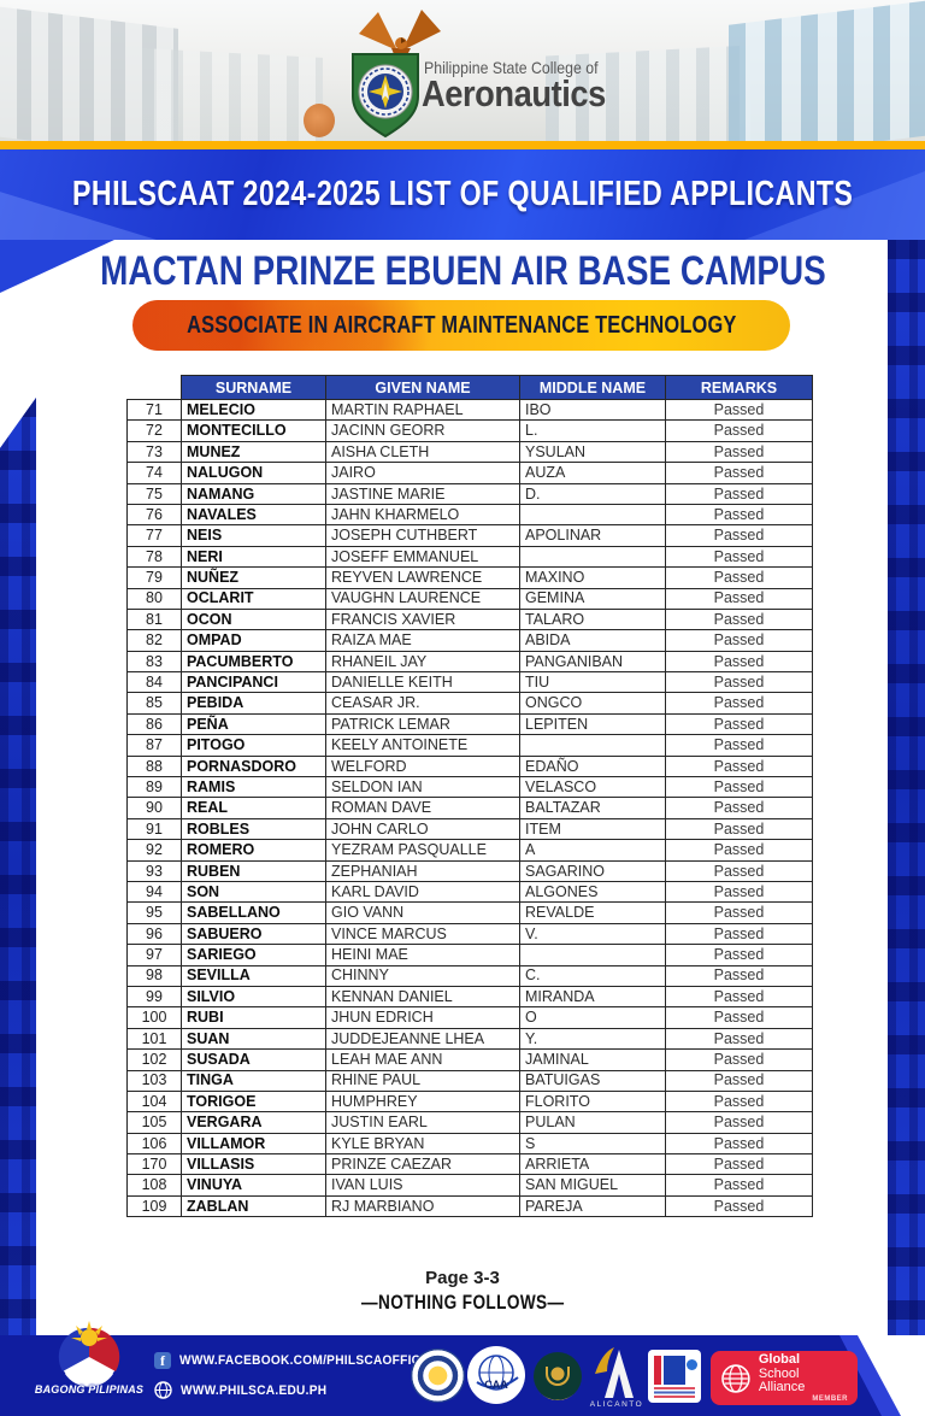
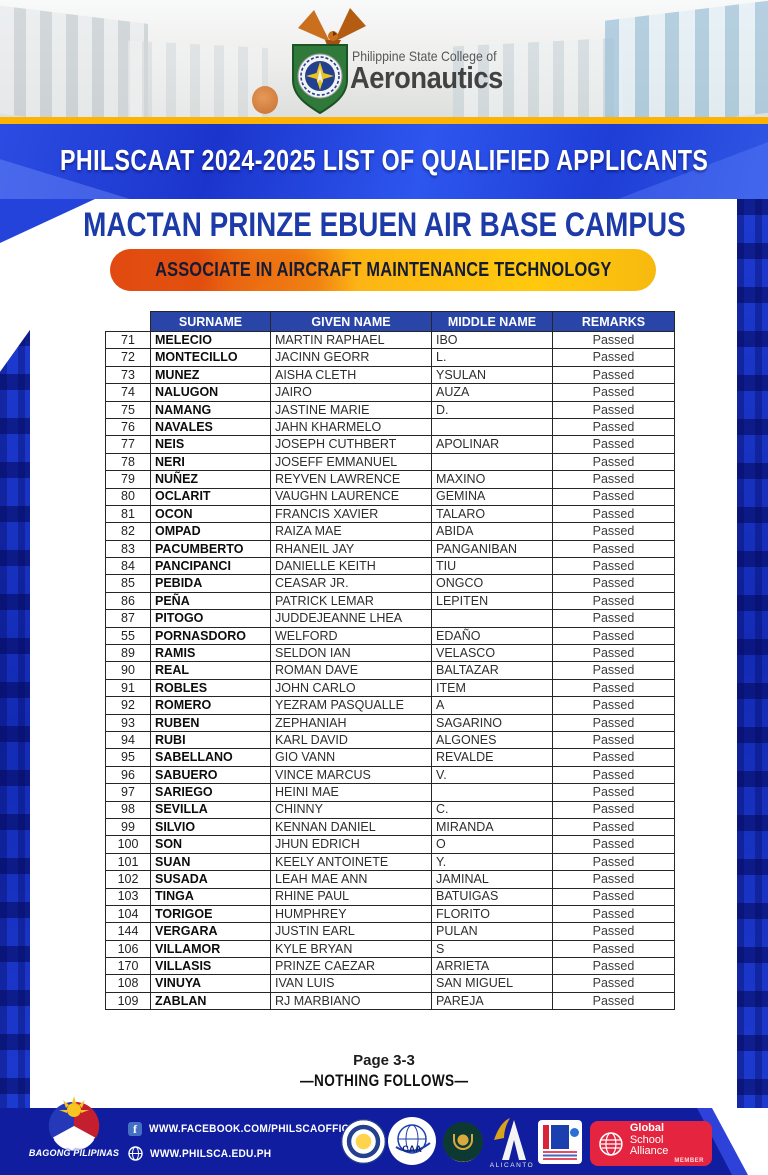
  Philippine State College of
  Aeronautics
  PHILSCAAT 2024-2025 LIST OF QUALIFIED APPLICANTS
  MACTAN PRINZE EBUEN AIR BASE CAMPUS
  ASSOCIATE IN AIRCRAFT MAINTENANCE TECHNOLOGY
  	SURNAME	GIVEN NAME	MIDDLE NAME	REMARKS
  71	MELECIO	MARTIN RAPHAEL	IBO	Passed
  72	MONTECILLO	JACINN GEORR	L.	Passed
  73	MUNEZ	AISHA CLETH	YSULAN	Passed
  74	NALUGON	JAIRO	AUZA	Passed
  75	NAMANG	JASTINE MARIE	D.	Passed
  76	NAVALES	JAHN KHARMELO		Passed
  77	NEIS	JOSEPH CUTHBERT	APOLINAR	Passed
  78	NERI	JOSEFF EMMANUEL		Passed
  79	NUÑEZ	REYVEN LAWRENCE	MAXINO	Passed
  80	OCLARIT	VAUGHN LAURENCE	GEMINA	Passed
  81	OCON	FRANCIS XAVIER	TALARO	Passed
  82	OMPAD	RAIZA MAE	ABIDA	Passed
  83	PACUMBERTO	RHANEIL JAY	PANGANIBAN	Passed
  84	PANCIPANCI	DANIELLE KEITH	TIU	Passed
  85	PEBIDA	CEASAR JR.	ONGCO	Passed
  86	PEÑA	PATRICK LEMAR	LEPITEN	Passed
- 87	PITOGO	KEELY ANTOINETE		Passed
+ 87	PITOGO	JUDDEJEANNE LHEA		Passed
- 88	PORNASDORO	WELFORD	EDAÑO	Passed
+ 55	PORNASDORO	WELFORD	EDAÑO	Passed
  89	RAMIS	SELDON IAN	VELASCO	Passed
  90	REAL	ROMAN DAVE	BALTAZAR	Passed
  91	ROBLES	JOHN CARLO	ITEM	Passed
  92	ROMERO	YEZRAM PASQUALLE	A	Passed
  93	RUBEN	ZEPHANIAH	SAGARINO	Passed
- 94	SON	KARL DAVID	ALGONES	Passed
+ 94	RUBI	KARL DAVID	ALGONES	Passed
  95	SABELLANO	GIO VANN	REVALDE	Passed
  96	SABUERO	VINCE MARCUS	V.	Passed
  97	SARIEGO	HEINI MAE		Passed
  98	SEVILLA	CHINNY	C.	Passed
  99	SILVIO	KENNAN DANIEL	MIRANDA	Passed
- 100	RUBI	JHUN EDRICH	O	Passed
+ 100	SON	JHUN EDRICH	O	Passed
- 101	SUAN	JUDDEJEANNE LHEA	Y.	Passed
+ 101	SUAN	KEELY ANTOINETE	Y.	Passed
  102	SUSADA	LEAH MAE ANN	JAMINAL	Passed
  103	TINGA	RHINE PAUL	BATUIGAS	Passed
  104	TORIGOE	HUMPHREY	FLORITO	Passed
- 105	VERGARA	JUSTIN EARL	PULAN	Passed
+ 144	VERGARA	JUSTIN EARL	PULAN	Passed
  106	VILLAMOR	KYLE BRYAN	S	Passed
  170	VILLASIS	PRINZE CAEZAR	ARRIETA	Passed
  108	VINUYA	IVAN LUIS	SAN MIGUEL	Passed
  109	ZABLAN	RJ MARBIANO	PAREJA	Passed
  Page 3-3
  —NOTHING FOLLOWS—
  BAGONG PILIPINAS
  f
  WWW.FACEBOOK.COM/PHILSCAOFFI
  WWW.PHILSCA.EDU.PH
  CAA
  Global
  School Alliance
